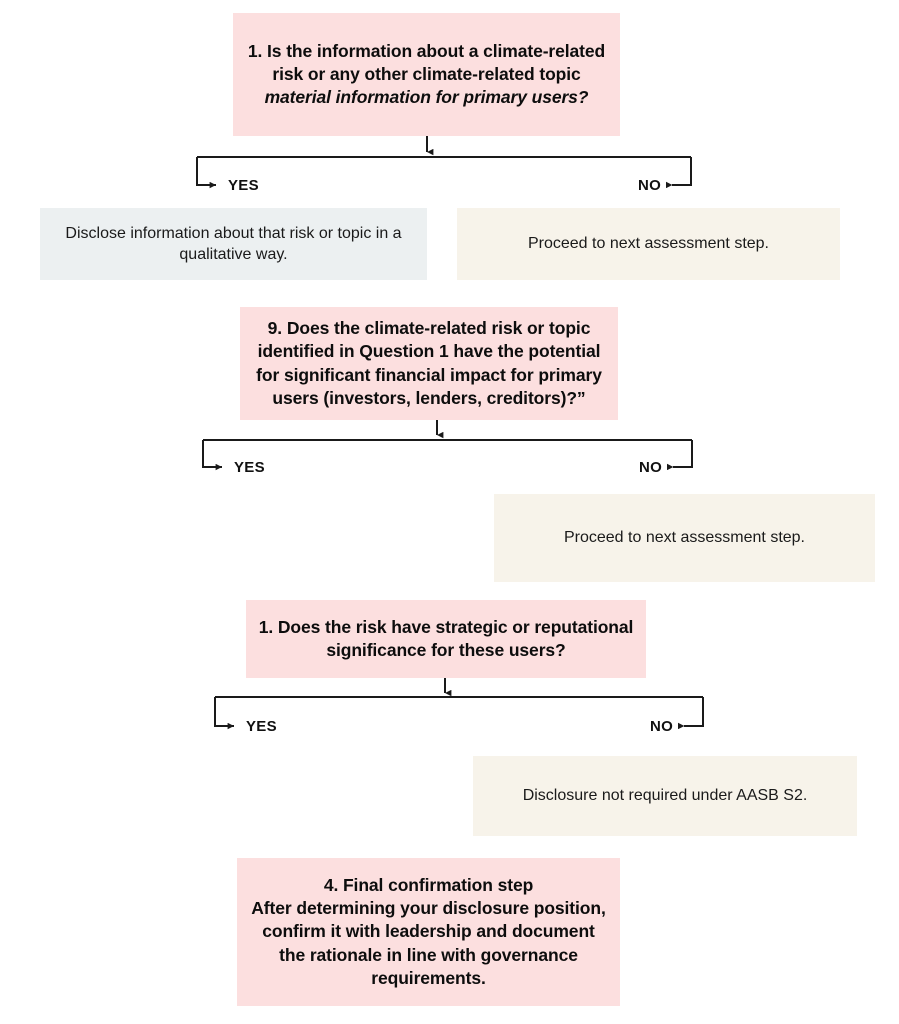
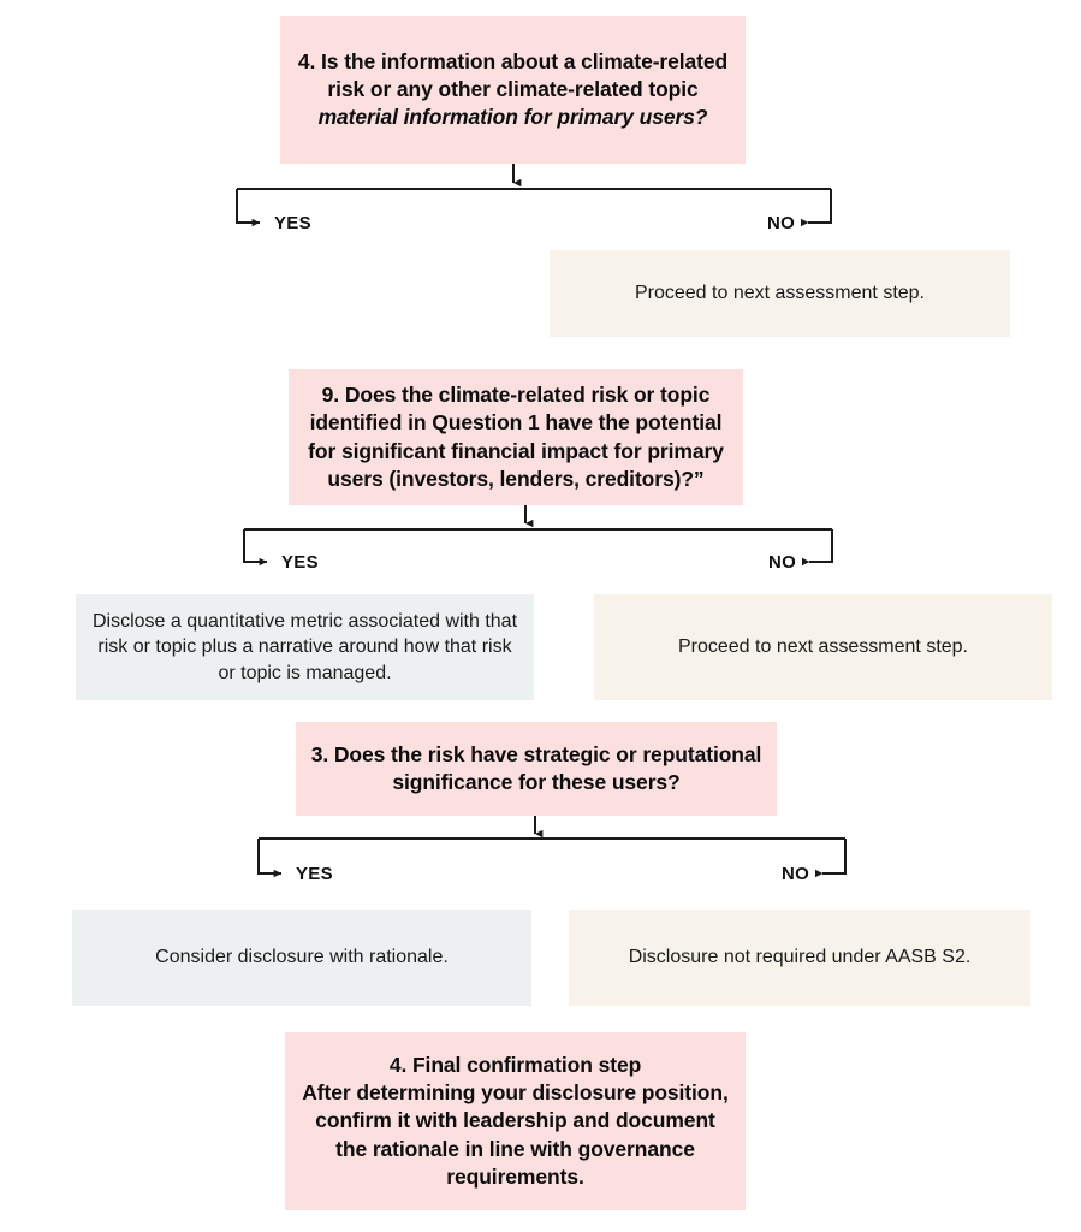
- 1. Is the information about a climate-related risk or any other climate-related topic material information for primary users?
+ 4. Is the information about a climate-related risk or any other climate-related topic material information for primary users?
  YES
  NO
- Disclose information about that risk or topic in a qualitative way.
  Proceed to next assessment step.
  9. Does the climate-related risk or topic identified in Question 1 have the potential for significant financial impact for primary users (investors, lenders, creditors)?”
  YES
  NO
+ Disclose a quantitative metric associated with that risk or topic plus a narrative around how that risk or topic is managed.
  Proceed to next assessment step.
- 1. Does the risk have strategic or reputational significance for these users?
+ 3. Does the risk have strategic or reputational significance for these users?
  YES
  NO
+ Consider disclosure with rationale.
  Disclosure not required under AASB S2.
  4. Final confirmation step
  After determining your disclosure position, confirm it with leadership and document the rationale in line with governance requirements.
